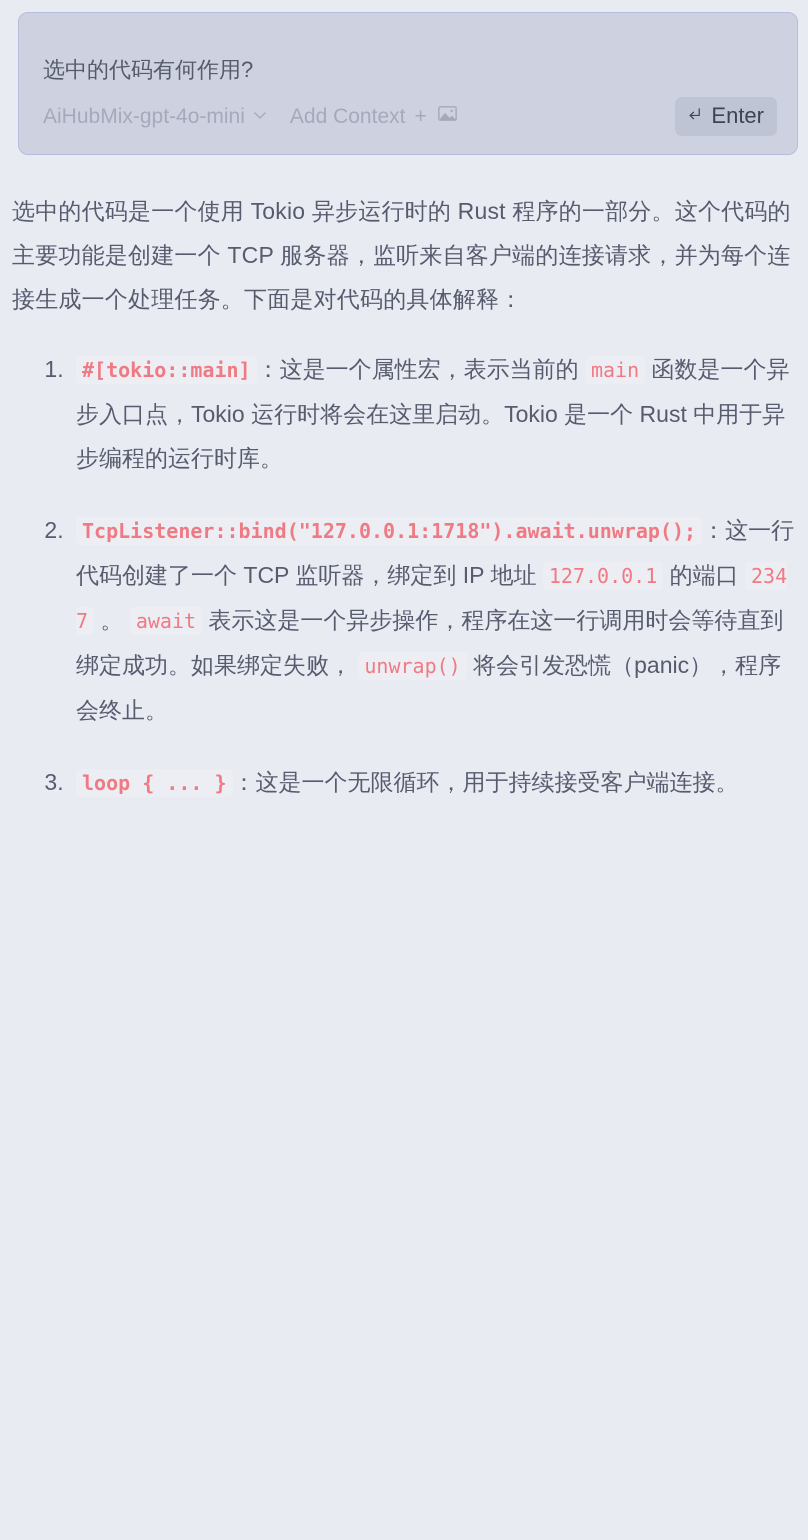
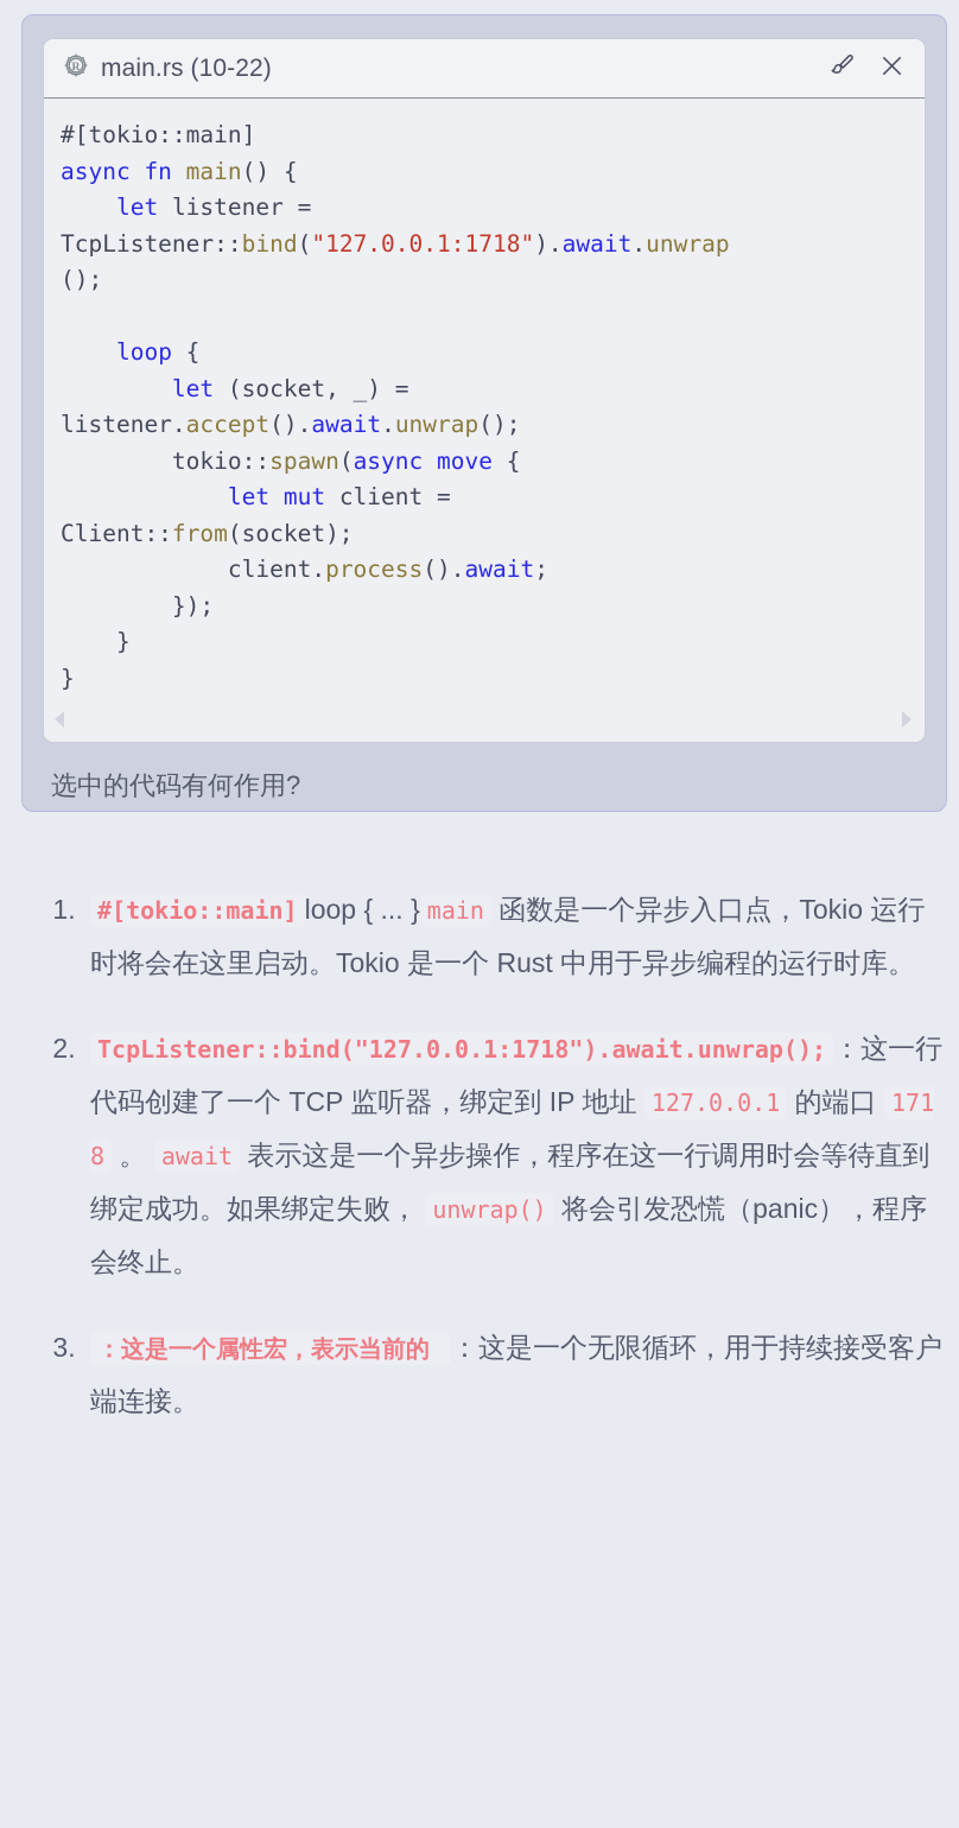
+ R
+ main.rs (10-22)
+ #[tokio::main] async fn main() { let listener = TcpListener::bind("127.0.0.1:1718").await.unwrap (); loop { let (socket, _) = listener.accept().await.unwrap(); tokio::spawn(async move { let mut client = Client::from(socket); client.process().await; }); } }
  选中的代码有何作用?
- AiHubMix-gpt-4o-mini
- Add Context
- +
- Enter
- 选中的代码是一个使用 Tokio 异步运行时的 Rust 程序的一部分。这个代码的主要功能是创建一个 TCP 服务器，监听来自客户端的连接请求，并为每个连接生成一个处理任务。下面是对代码的具体解释：
- #[tokio::main] ：这是一个属性宏，表示当前的 main 函数是一个异步入口点，Tokio 运行时将会在这里启动。Tokio 是一个 Rust 中用于异步编程的运行时库。
+ #[tokio::main] loop { ... } main 函数是一个异步入口点，Tokio 运行时将会在这里启动。Tokio 是一个 Rust 中用于异步编程的运行时库。
- TcpListener::bind("127.0.0.1:1718").await.unwrap(); ：这一行代码创建了一个 TCP 监听器，绑定到 IP 地址 127.0.0.1 的端口 2347 。 await 表示这是一个异步操作，程序在这一行调用时会等待直到绑定成功。如果绑定失败， unwrap() 将会引发恐慌（panic），程序会终止。
+ TcpListener::bind("127.0.0.1:1718").await.unwrap(); ：这一行代码创建了一个 TCP 监听器，绑定到 IP 地址 127.0.0.1 的端口 1718 。 await 表示这是一个异步操作，程序在这一行调用时会等待直到绑定成功。如果绑定失败， unwrap() 将会引发恐慌（panic），程序会终止。
- loop { ... } ：这是一个无限循环，用于持续接受客户端连接。
+ ：这是一个属性宏，表示当前的 ：这是一个无限循环，用于持续接受客户端连接。
